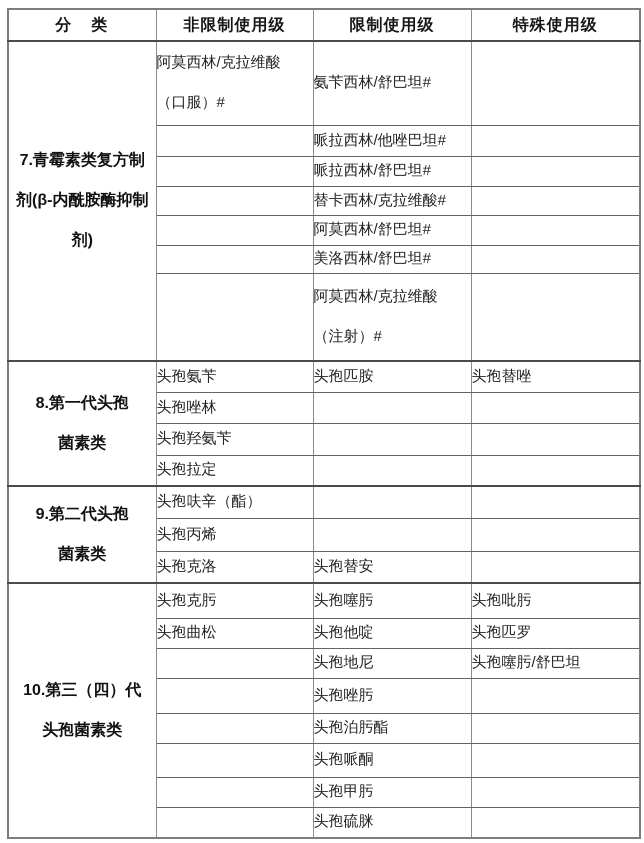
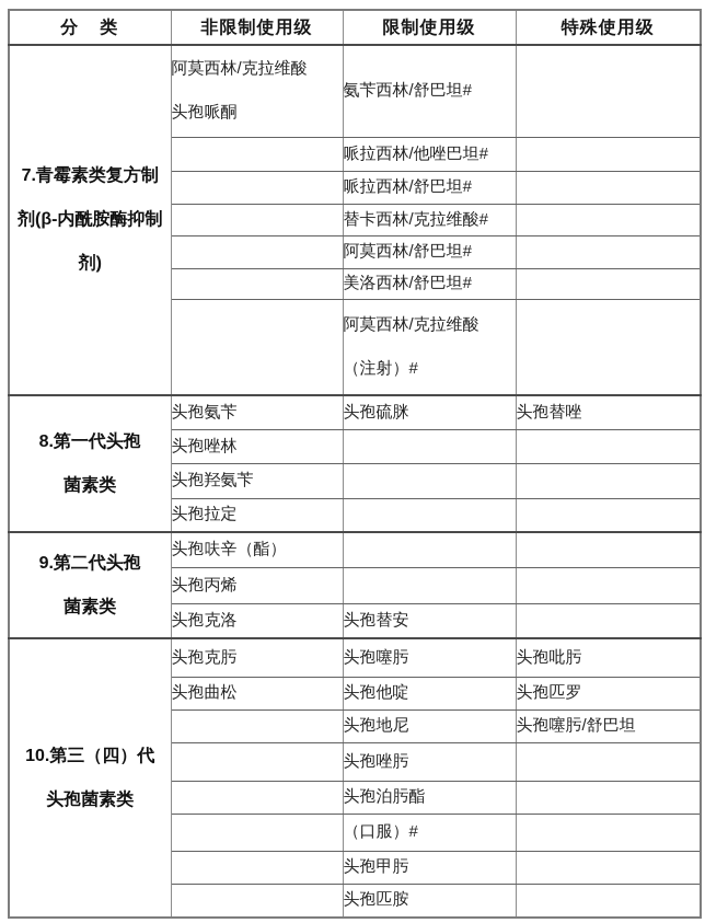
  分 类	非限制使用级	限制使用级	特殊使用级
- 7.青霉素类复方制剂(β-内酰胺酶抑制剂)	阿莫西林/克拉维酸（口服）#	氨苄西林/舒巴坦#
+ 7.青霉素类复方制剂(β-内酰胺酶抑制剂)	阿莫西林/克拉维酸头孢哌酮	氨苄西林/舒巴坦#
  	哌拉西林/他唑巴坦#
  	哌拉西林/舒巴坦#
  	替卡西林/克拉维酸#
  	阿莫西林/舒巴坦#
  	美洛西林/舒巴坦#
  	阿莫西林/克拉维酸（注射）#
- 8.第一代头孢菌素类	头孢氨苄	头孢匹胺	头孢替唑
+ 8.第一代头孢菌素类	头孢氨苄	头孢硫脒	头孢替唑
  头孢唑林
  头孢羟氨苄
  头孢拉定
  9.第二代头孢菌素类	头孢呋辛（酯）
  头孢丙烯
  头孢克洛	头孢替安
  10.第三（四）代头孢菌素类	头孢克肟	头孢噻肟	头孢吡肟
  头孢曲松	头孢他啶	头孢匹罗
  	头孢地尼	头孢噻肟/舒巴坦
  	头孢唑肟
  	头孢泊肟酯
- 	头孢哌酮
+ 	（口服）#
  	头孢甲肟
- 	头孢硫脒
+ 	头孢匹胺
